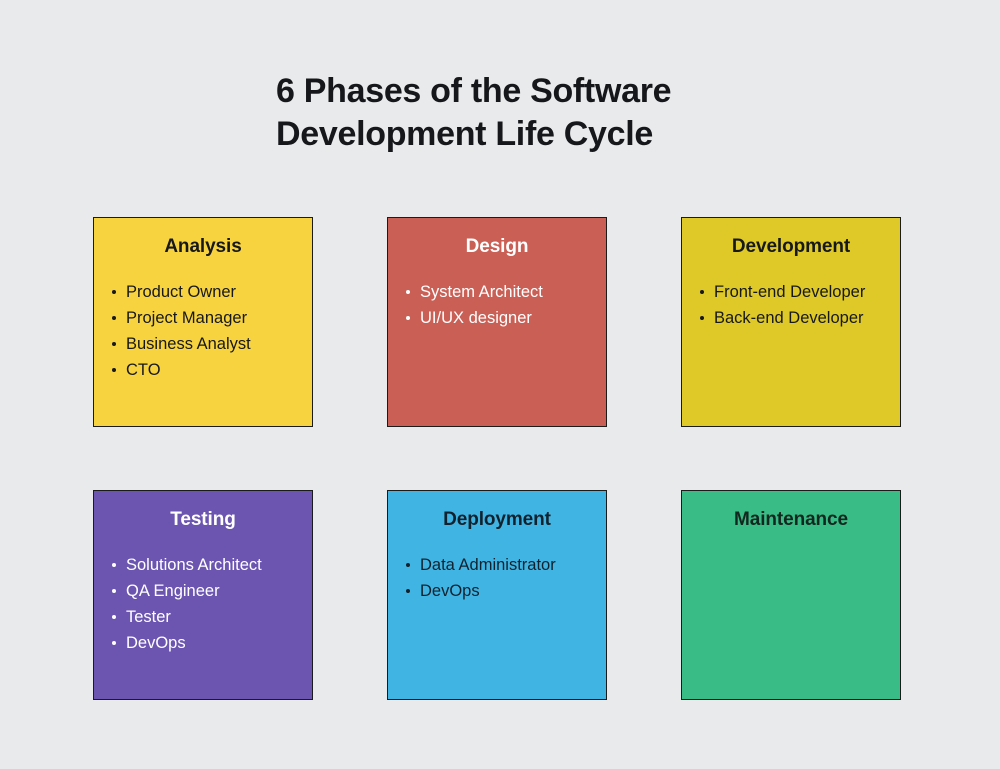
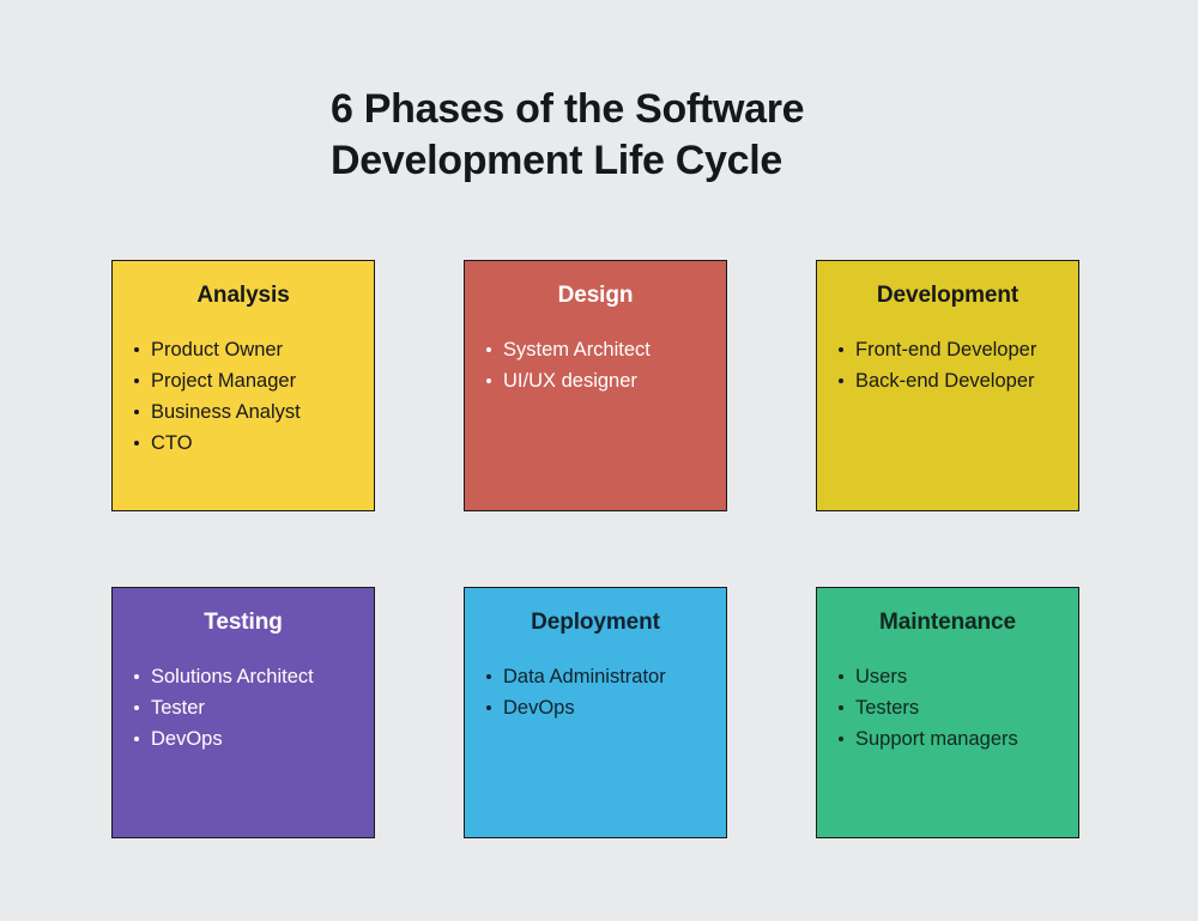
  6 Phases of the Software
  Development Life Cycle
  Analysis
  Product Owner
  Project Manager
  Business Analyst
  CTO
  Design
  System Architect
  UI/UX designer
  Development
  Front-end Developer
  Back-end Developer
  Testing
  Solutions Architect
- QA Engineer
  Tester
  DevOps
  Deployment
  Data Administrator
  DevOps
  Maintenance
+ Users
+ Testers
+ Support managers
